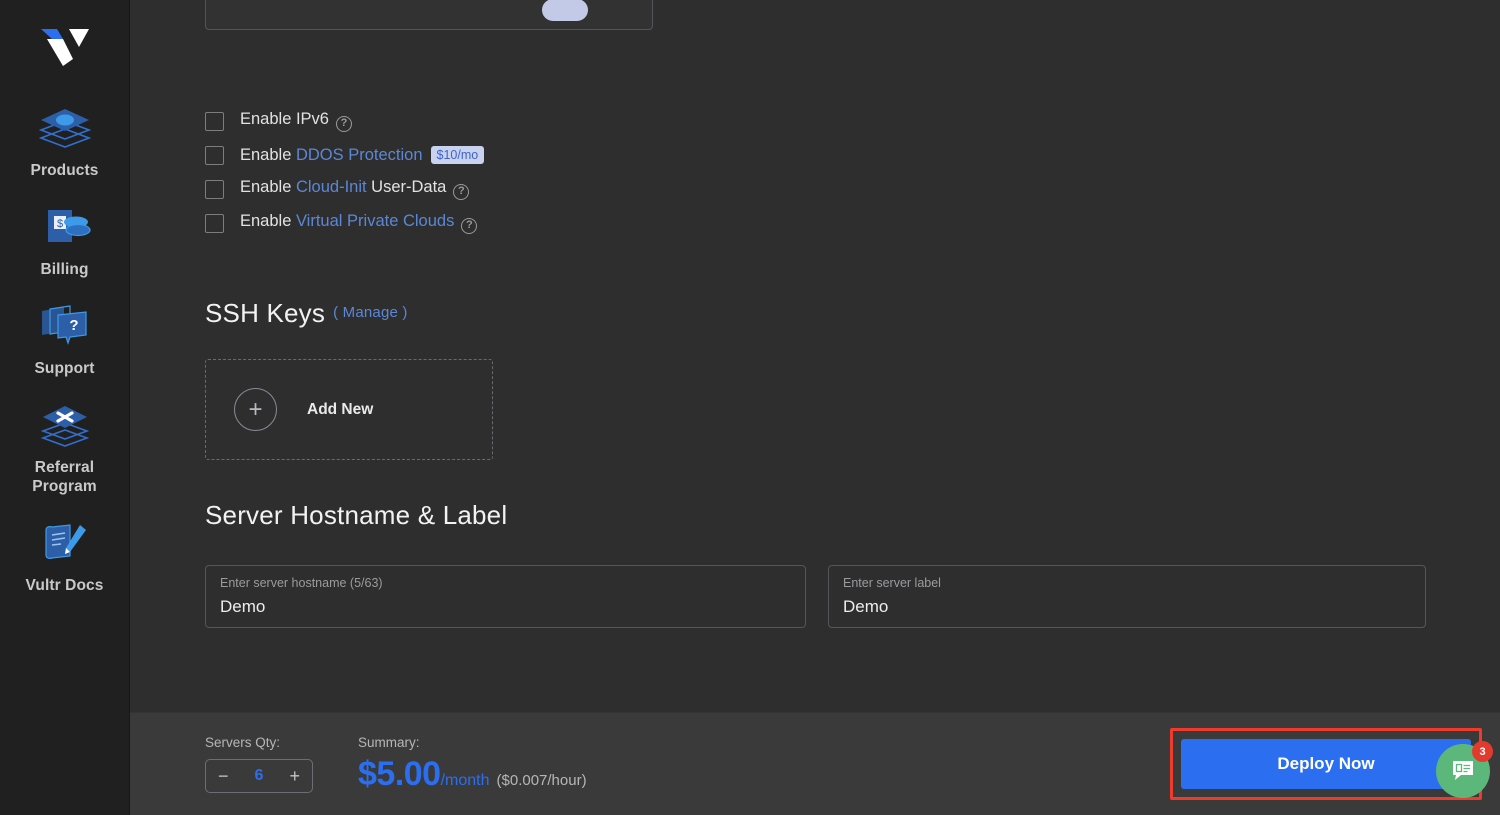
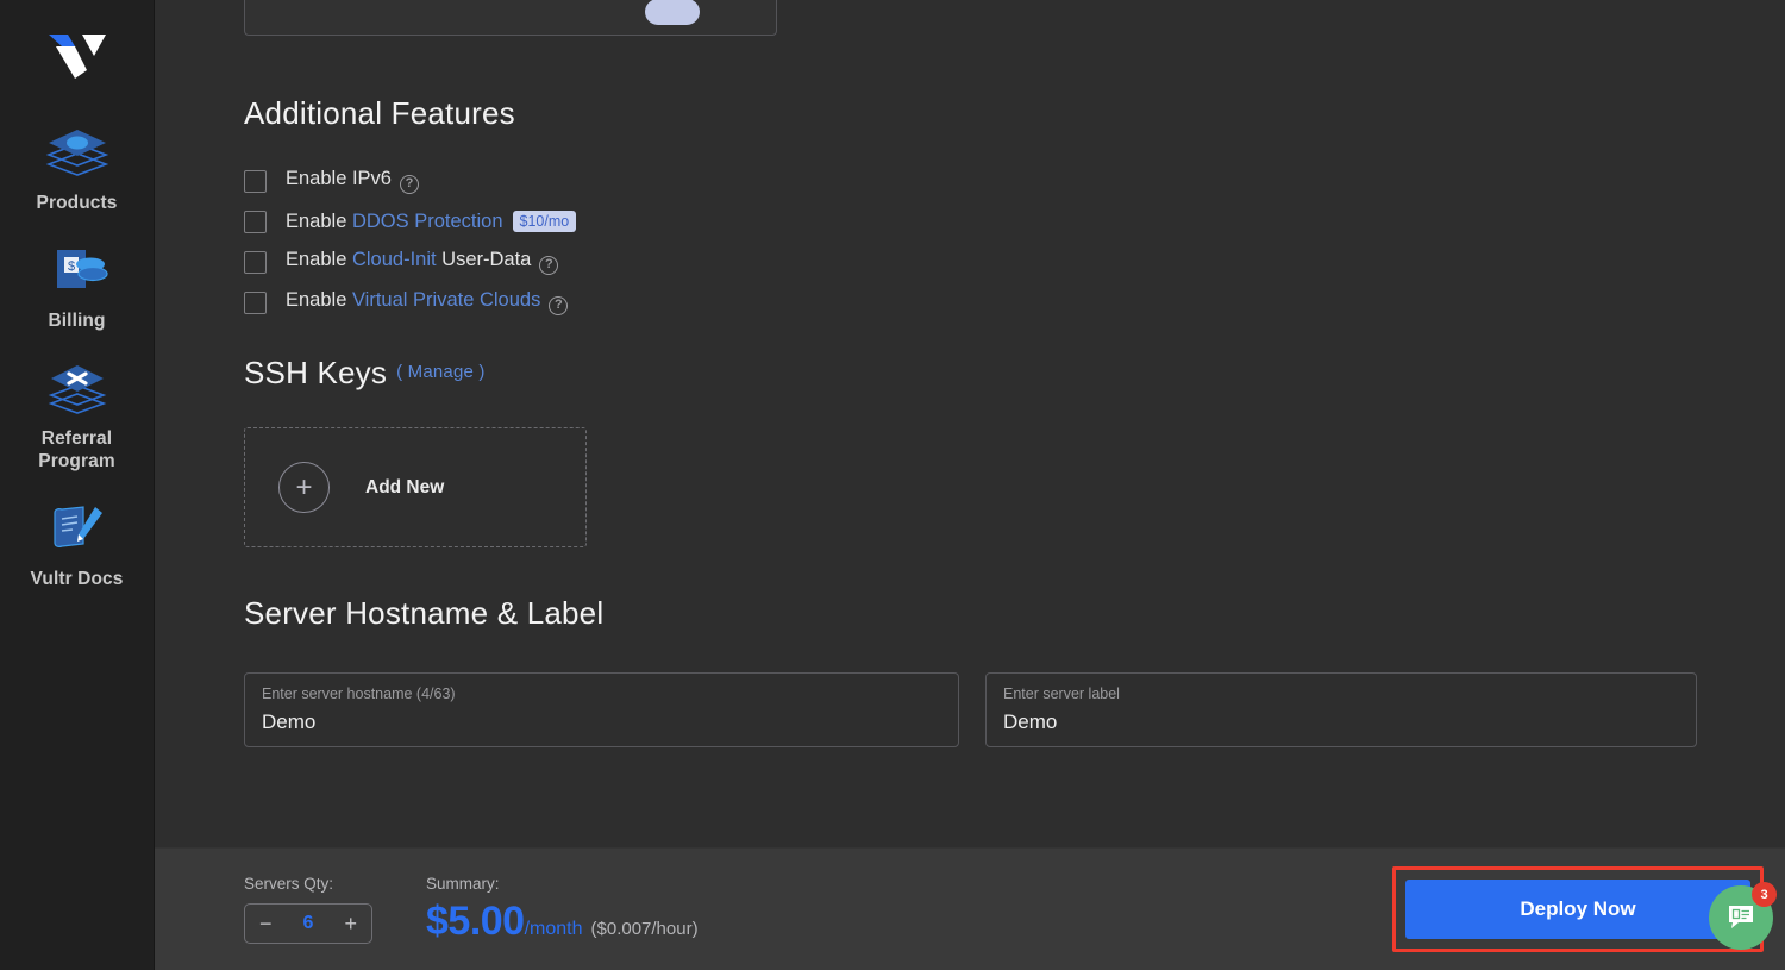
  Products
  $
  Billing
- ?
- Support
  Referral Program
  Vultr Docs
+ Additional Features
  Enable IPv6 ?
  Enable DDOS Protection $10/mo
  Enable Cloud-Init User-Data ?
  Enable Virtual Private Clouds ?
  SSH Keys ( Manage )
  +
  Add New
  Server Hostname & Label
- Enter server hostname (5/63)
+ Enter server hostname (4/63)
  Demo
  Enter server label
  Demo
  Servers Qty:
  −
  6
  +
  Summary:
  $5.00/month ($0.007/hour)
  Deploy Now
  3
